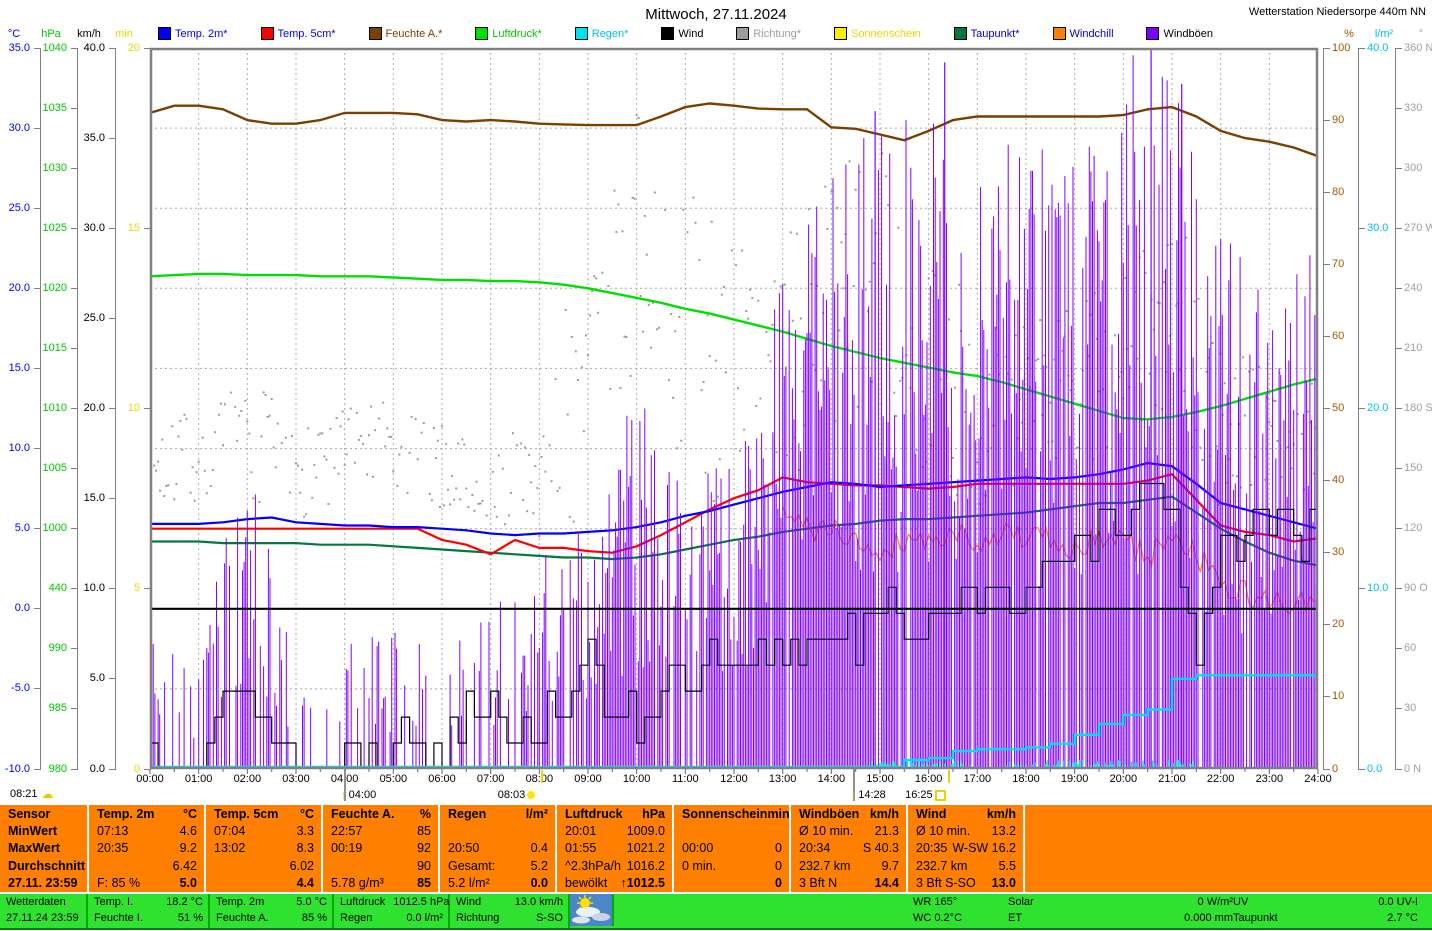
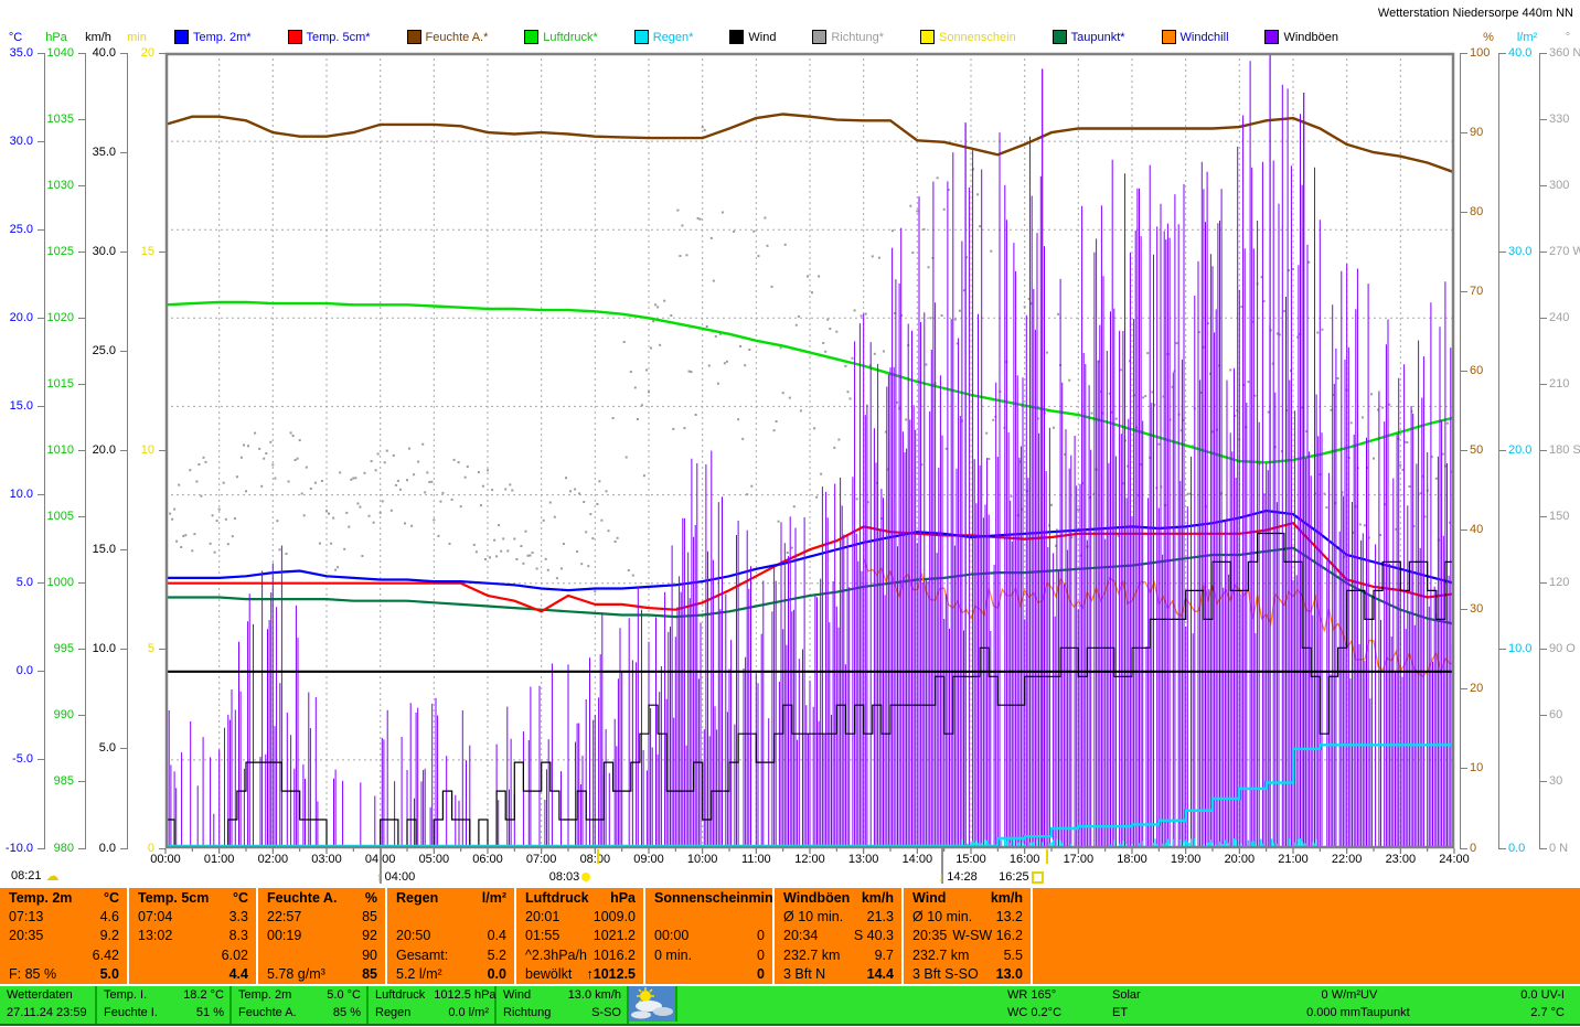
- Mittwoch, 27.11.2024
  Wetterstation Niedersorpe 440m NN
  Temp. 2m*
  Temp. 5cm*
  Feuchte A.*
  Luftdruck*
  Regen*
  Wind
  Richtung*
  Sonnenschein
  Taupunkt*
  Windchill
  Windböen
  °C
  35.0
  30.0
  25.0
  20.0
  15.0
  10.0
  5.0
  0.0
  -5.0
  -10.0
  hPa
  1040
  1035
  1030
  1025
  1020
  1015
  1010
  1005
  1000
- 440
+ 995
  990
  985
  980
  km/h
  40.0
  35.0
  30.0
  25.0
  20.0
  15.0
  10.0
  5.0
  0.0
  min
  20
  15
  10
  5
  0
  %
  100
  90
  80
  70
  60
  50
  40
  30
  20
  10
  0
  l/m²
  40.0
  30.0
  20.0
  10.0
  0.0
  °
  360 N
  330
  300
  270 W
  240
  210
  180 S
  150
  120
  90 O
  60
  30
  0 N
  00:00
  01:00
  02:00
  03:00
  0400
  05:00
  06:00
  07:00
  08:00
  09:00
  10:00
  11:00
  12:00
  13:00
  14:00
  15:00
  16:00
  17:00
  18:00
  19:00
  20:00
  21:00
  22:00
  23:00
  24:00
  ↑
  04:00
  08:03
  ↓
  14:28
  16:25
  08:21
  ☁
- Sensor
- MinWert
- MaxWert
- Durchschnitt
- 27.11. 23:59
  Temp. 2m
  °C
  07:13
  4.6
  20:35
  9.2
  6.42
  F: 85 %
  5.0
  Temp. 5cm
  °C
  07:04
  3.3
  13:02
  8.3
  6.02
  4.4
  Feuchte A.
  %
  22:57
  85
  00:19
  92
  90
  5.78 g/m³
  85
  Regen
  l/m²
  20:50
  0.4
  Gesamt:
  5.2
  5.2 l/m²
  0.0
  Luftdruck
  hPa
  20:01
  1009.0
  01:55
  1021.2
  ^2.3hPa/h
  1016.2
  bewölkt
  ↑1012.5
  Sonnenschein
  min
  00:00
  0
  0 min.
  0
  0
  Windböen
  km/h
  Ø 10 min.
  21.3
  20:34
  S 40.3
  232.7 km
  9.7
  3 Bft N
  14.4
  Wind
  km/h
  Ø 10 min.
  13.2
  20:35
  W-SW 16.2
  232.7 km
  5.5
  3 Bft S-SO
  13.0
  Wetterdaten
  27.11.24 23:59
  Temp. I.
  18.2 °C
  Feuchte I.
  51 %
  Temp. 2m
  5.0 °C
  Feuchte A.
  85 %
  Luftdruck
  1012.5 hPa
  Regen
  0.0 l/m²
  Wind
  13.0 km/h
  Richtung
  S-SO
  WR 165°
  WC 0.2°C
  Solar
  0 W/m²
  ET
  0.000 mm
  UV
  0.0 UV-I
  Taupunkt
  2.7 °C
